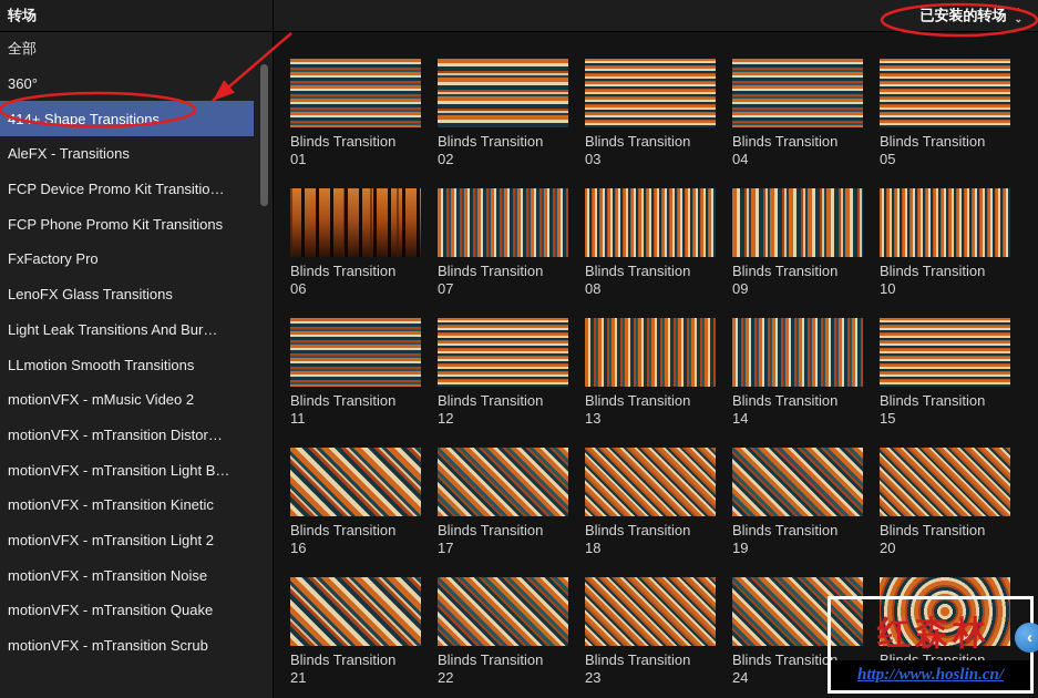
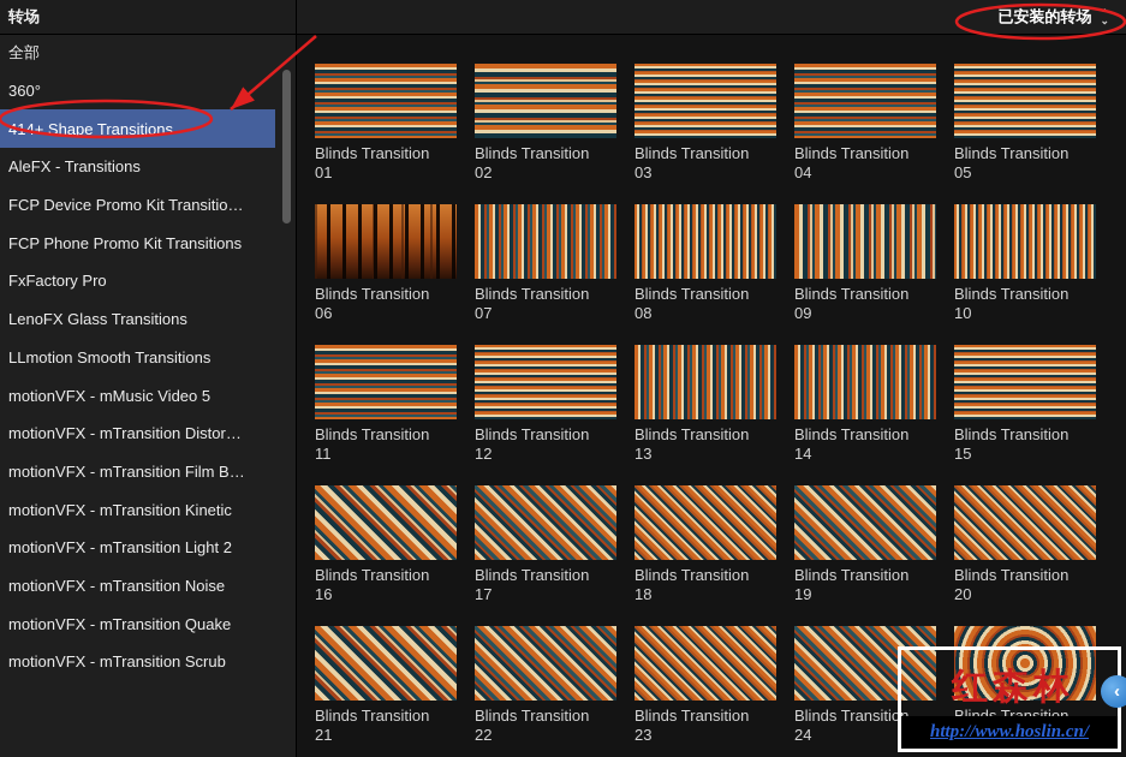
  转场
  已安装的转场
  ⌃
  ⌄
  全部
  360°
  4+ Shape Transitions
  AleFX - Transitions
  FCP Device Promo Kit Transitio…
  FCP Phone Promo Kit Transitions
  FxFactory Pro
  LenoFX Glass Transitions
- Light Leak Transitions And Bur…
  LLmotion Smooth Transitions
- motionVFX - mMusic Video 2
+ motionVFX - mMusic Video 5
  motionVFX - mTransition Distor…
- motionVFX - mTransition Light B…
+ motionVFX - mTransition Film B…
  motionVFX - mTransition Kinetic
  motionVFX - mTransition Light 2
  motionVFX - mTransition Noise
  motionVFX - mTransition Quake
  motionVFX - mTransition Scrub
  Blinds Transition
  01
  Blinds Transition
  02
  Blinds Transition
  03
  Blinds Transition
  04
  Blinds Transition
  05
  Blinds Transition
  06
  Blinds Transition
  07
  Blinds Transition
  08
  Blinds Transition
  09
  Blinds Transition
  10
  Blinds Transition
  11
  Blinds Transition
  12
  Blinds Transition
  13
  Blinds Transition
  14
  Blinds Transition
  15
  Blinds Transition
  16
  Blinds Transition
  17
  Blinds Transition
  18
  Blinds Transition
  19
  Blinds Transition
  20
  Blinds Transition
  21
  Blinds Transition
  22
  Blinds Transition
  23
  Blinds Transitio
  24
  红森林
  http://www.hoslin.cn/
  ‹
